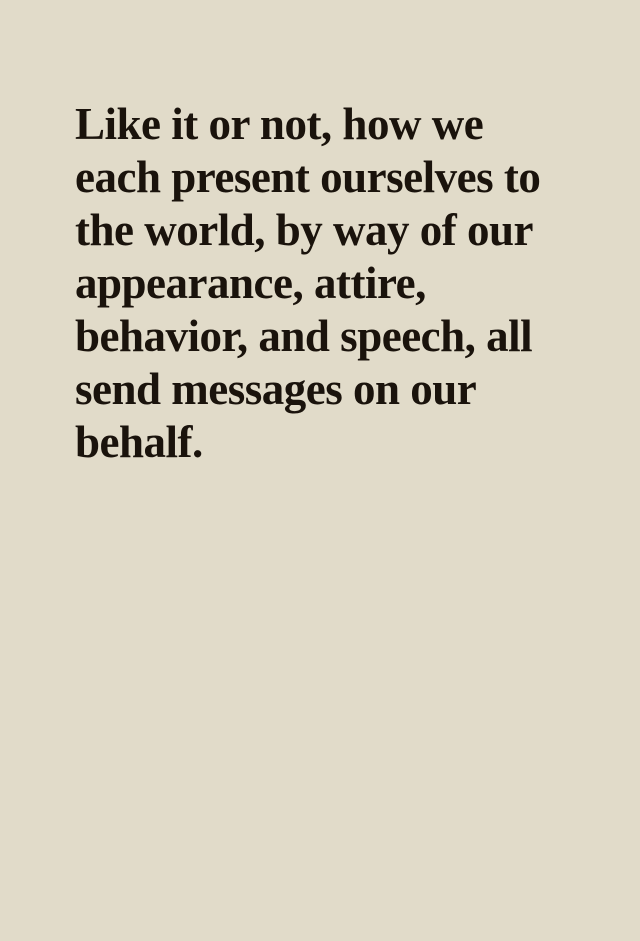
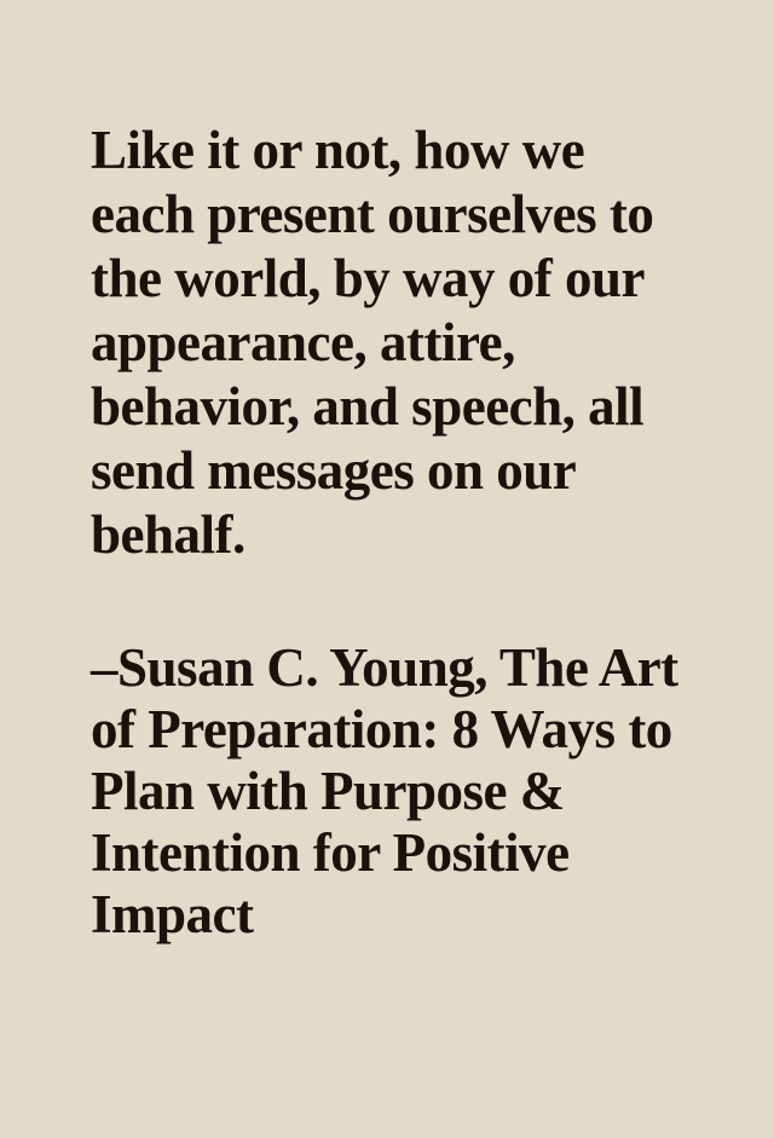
  Like it or not, how we
  each present ourselves to
  the world, by way of our
  appearance, attire,
  behavior, and speech, all
  send messages on our
  behalf.
+ –Susan C. Young, The Art
+ of Preparation: 8 Ways to
+ Plan with Purpose &
+ Intention for Positive
+ Impact
